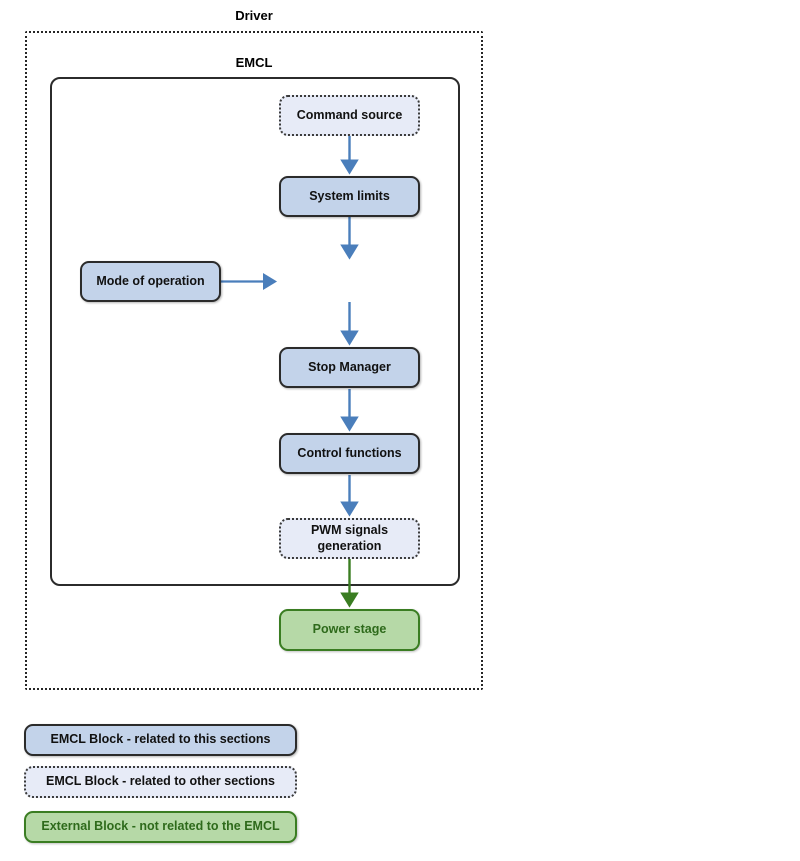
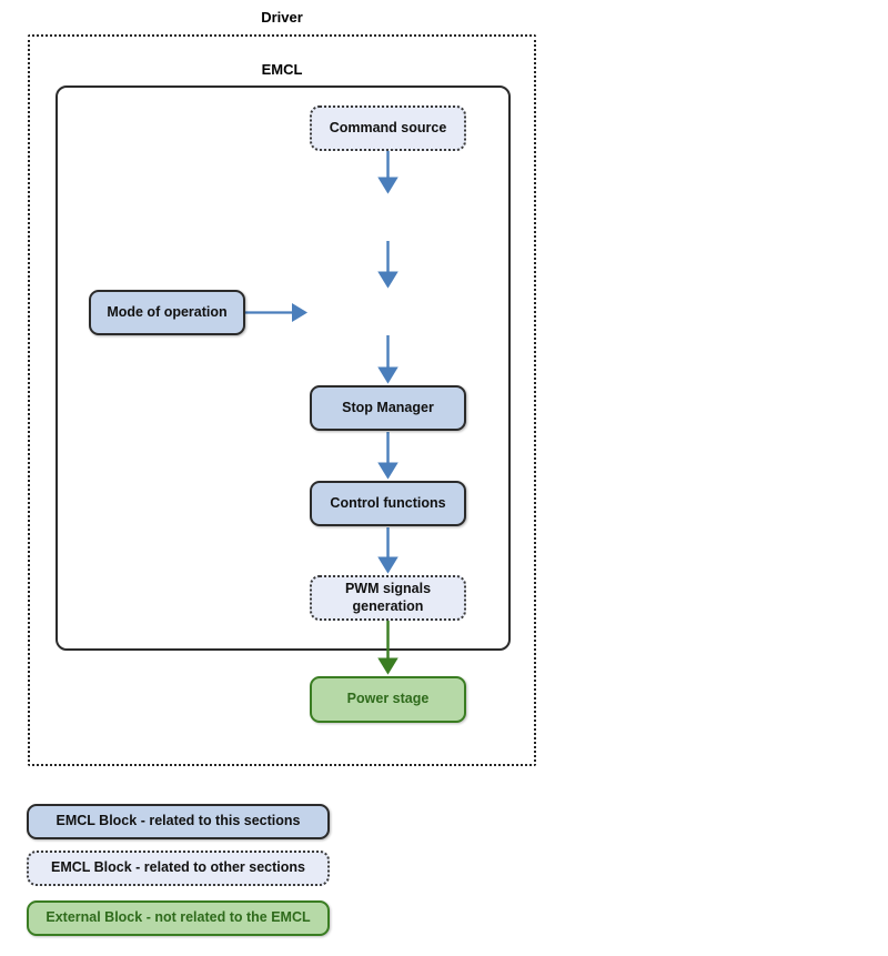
  Driver
  EMCL
  Command source
- System limits
  Mode of operation
  Stop Manager
  Control functions
  PWM signals generation
  Power stage
  EMCL Block - related to this sections
  EMCL Block - related to other sections
  External Block - not related to the EMCL
